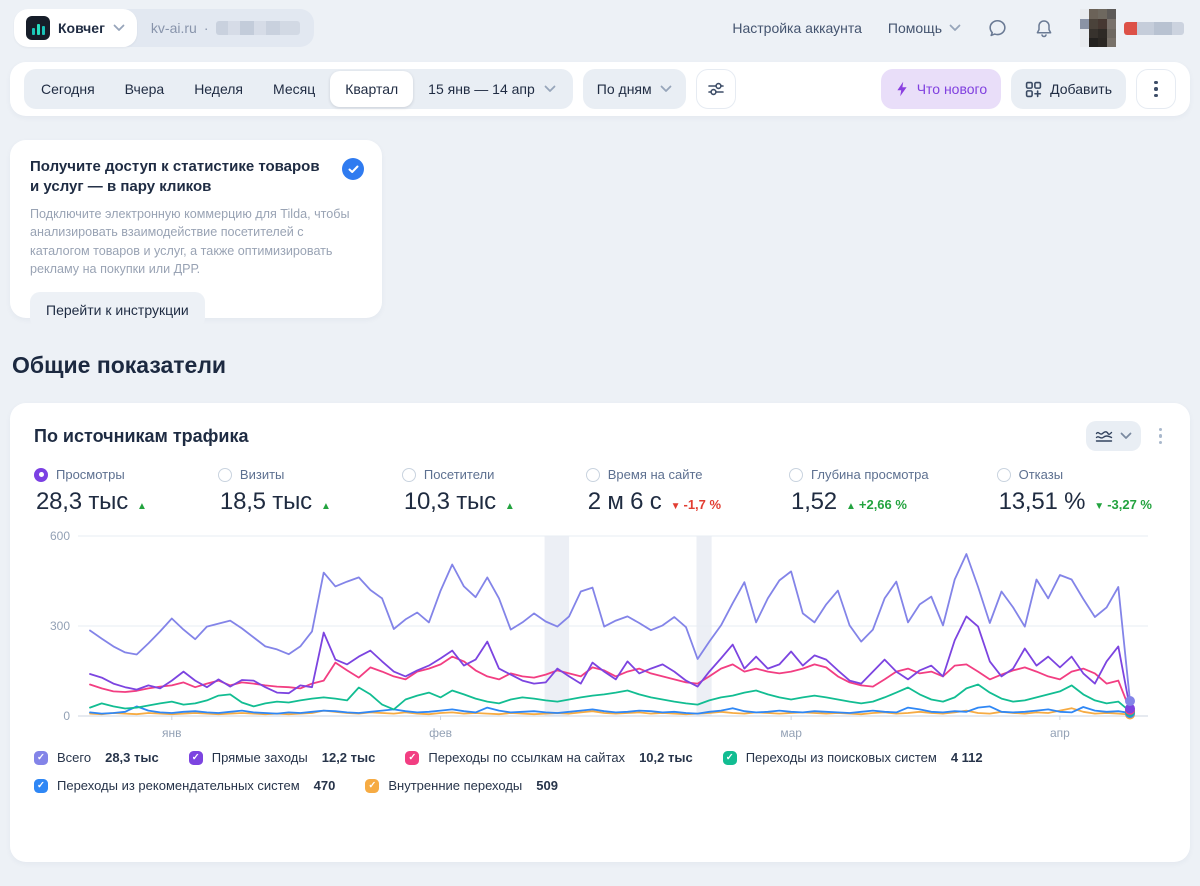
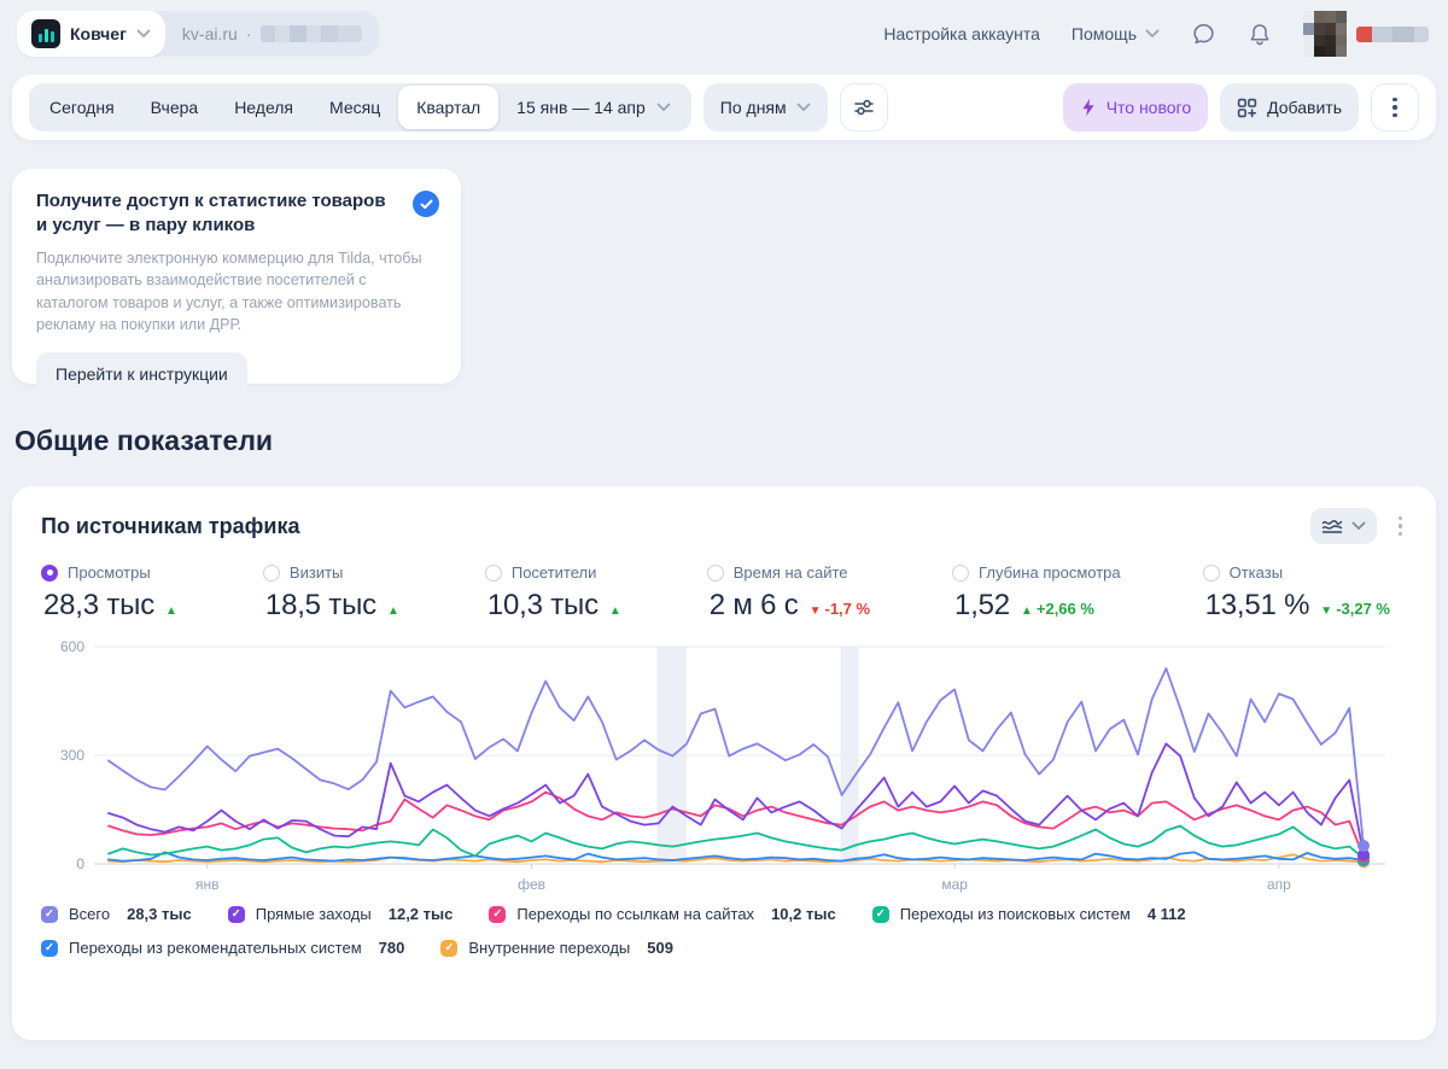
  Ковчег
  kv-ai.ru
  ·
  Настройка аккаунта
  Помощь
  Сегодня
  Вчера
  Неделя
  Месяц
  Квартал
  15 янв — 14 апр
  По дням
  Что нового
  Добавить
  Получите доступ к статистике товаров и услуг — в пару кликов
  Подключите электронную коммерцию для Tilda, чтобы анализировать взаимодействие посетителей с каталогом товаров и услуг, а также оптимизировать рекламу на покупки или ДРР.
  Перейти к инструкции
  Общие показатели
  По источникам трафика
  Просмотры
  28,3 тыс
  ▲
  Визиты
  18,5 тыс
  ▲
  Посетители
  10,3 тыс
  ▲
  Время на сайте
  2 м 6 с
  ▼
  -1,7 %
  Глубина просмотра
  1,52
  ▲
  +2,66 %
  Отказы
  13,51 %
  ▼
  -3,27 %
  0
  300
  600
  янв
  фев
  мар
  апр
  Всего
  28,3 тыс
  Прямые заходы
  12,2 тыс
  Переходы по ссылкам на сайтах
  10,2 тыс
  Переходы из поисковых систем
  4 112
  Переходы из рекомендательных систем
- 470
+ 780
  Внутренние переходы
  509
